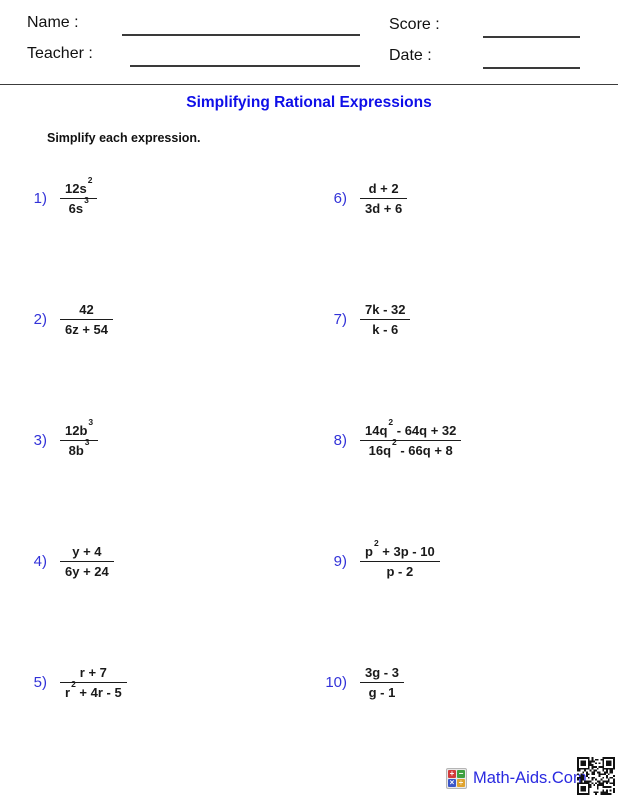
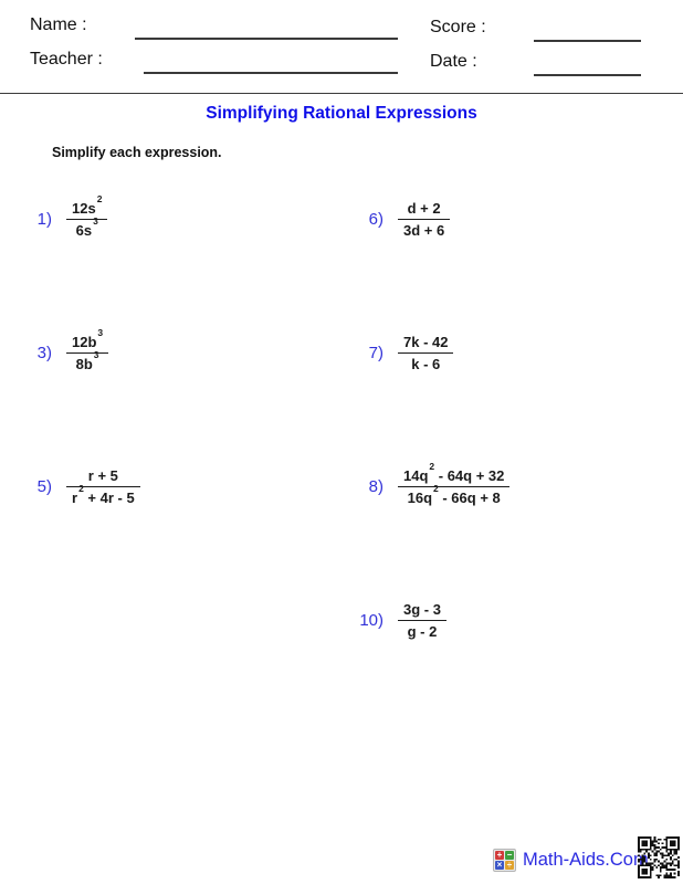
  Name :
  Teacher :
  Score :
  Date :
  Simplifying Rational Expressions
  Simplify each expression.
  1)
  12s2
  6s3
- 2)
- 42
- 6z + 54
  3)
  12b3
  8b3
- 4)
- y + 4
- 6y + 24
  5)
- r + 7
+ r + 5
  r2 + 4r - 5
  6)
  d + 2
  3d + 6
  7)
- 7k - 32
+ 7k - 42
  k - 6
  8)
  14q2 - 64q + 32
  16q2 - 66q + 8
- 9)
- p2 + 3p - 10
- p - 2
  10)
  3g - 3
- g - 1
+ g - 2
  +
  −
  ×
  ÷
  Math-Aids.Co
